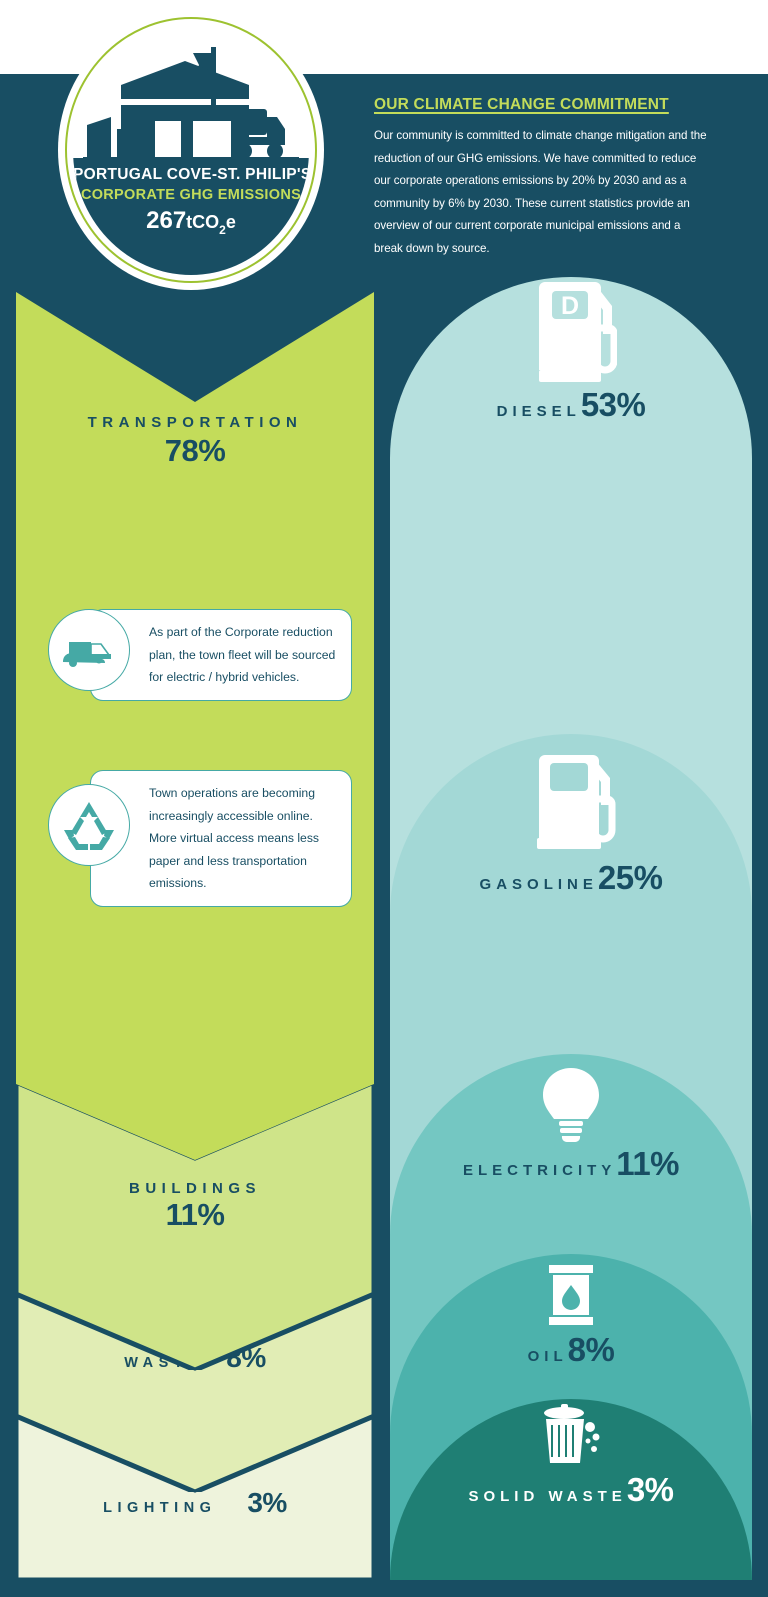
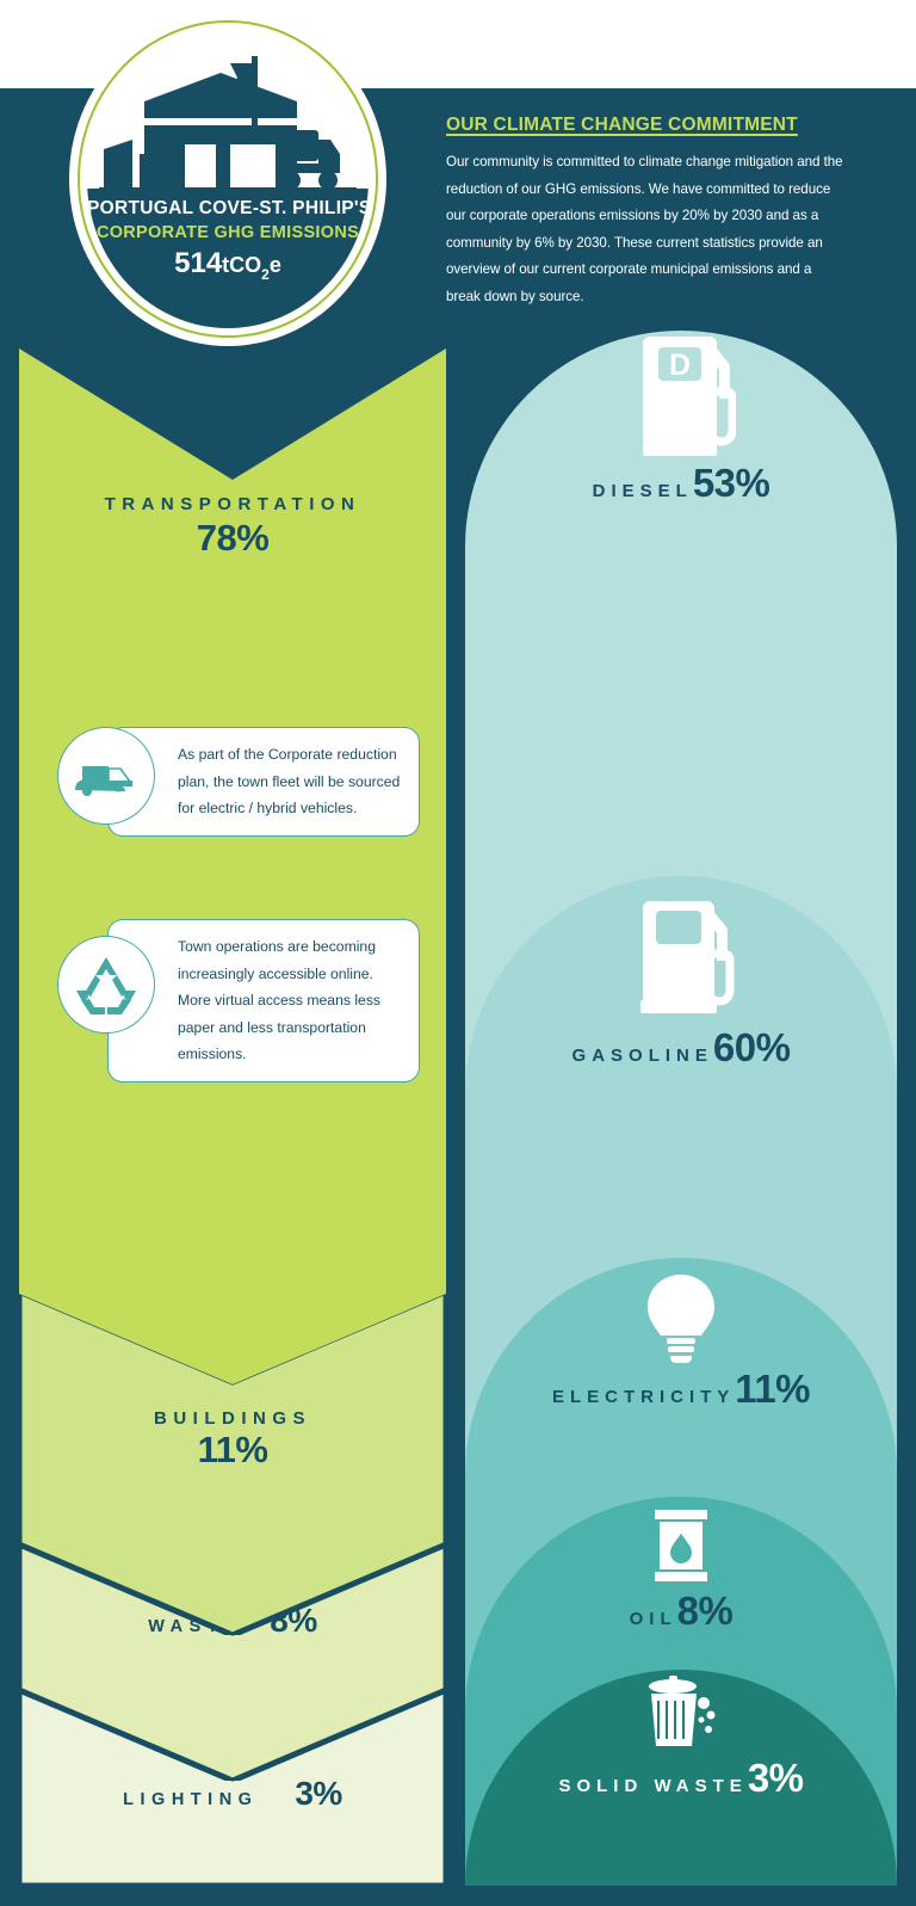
  D
  DIESEL
  53%
  GASOLINE
- 25%
+ 60%
  ELECTRICITY
  11%
  OIL
  8%
  SOLID WASTE
  3%
  LIGHTING 3%
  WAS 8%
  BUILDINGS
  11%
  TRANSPORTATION
  78%
  As part of the Corporate reduction plan, the town fleet will be sourced for electric / hybrid vehicles.
  Town operations are becoming increasingly accessible online. More virtual access means less paper and less transportation emissions.
  OUR CLIMATE CHANGE COMMITMENT
  Our community is committed to climate change mitigation and the reduction of our GHG emissions. We have committed to reduce our corporate operations emissions by 20% by 2030 and as a community by 6% by 2030. These current statistics provide an overview of our current corporate municipal emissions and a break down by source.
  PORTUGAL COVE-ST. PHILIP'S
  CORPORATE GHG EMISSIONS
- 267tCO2e
+ 514tCO2e
